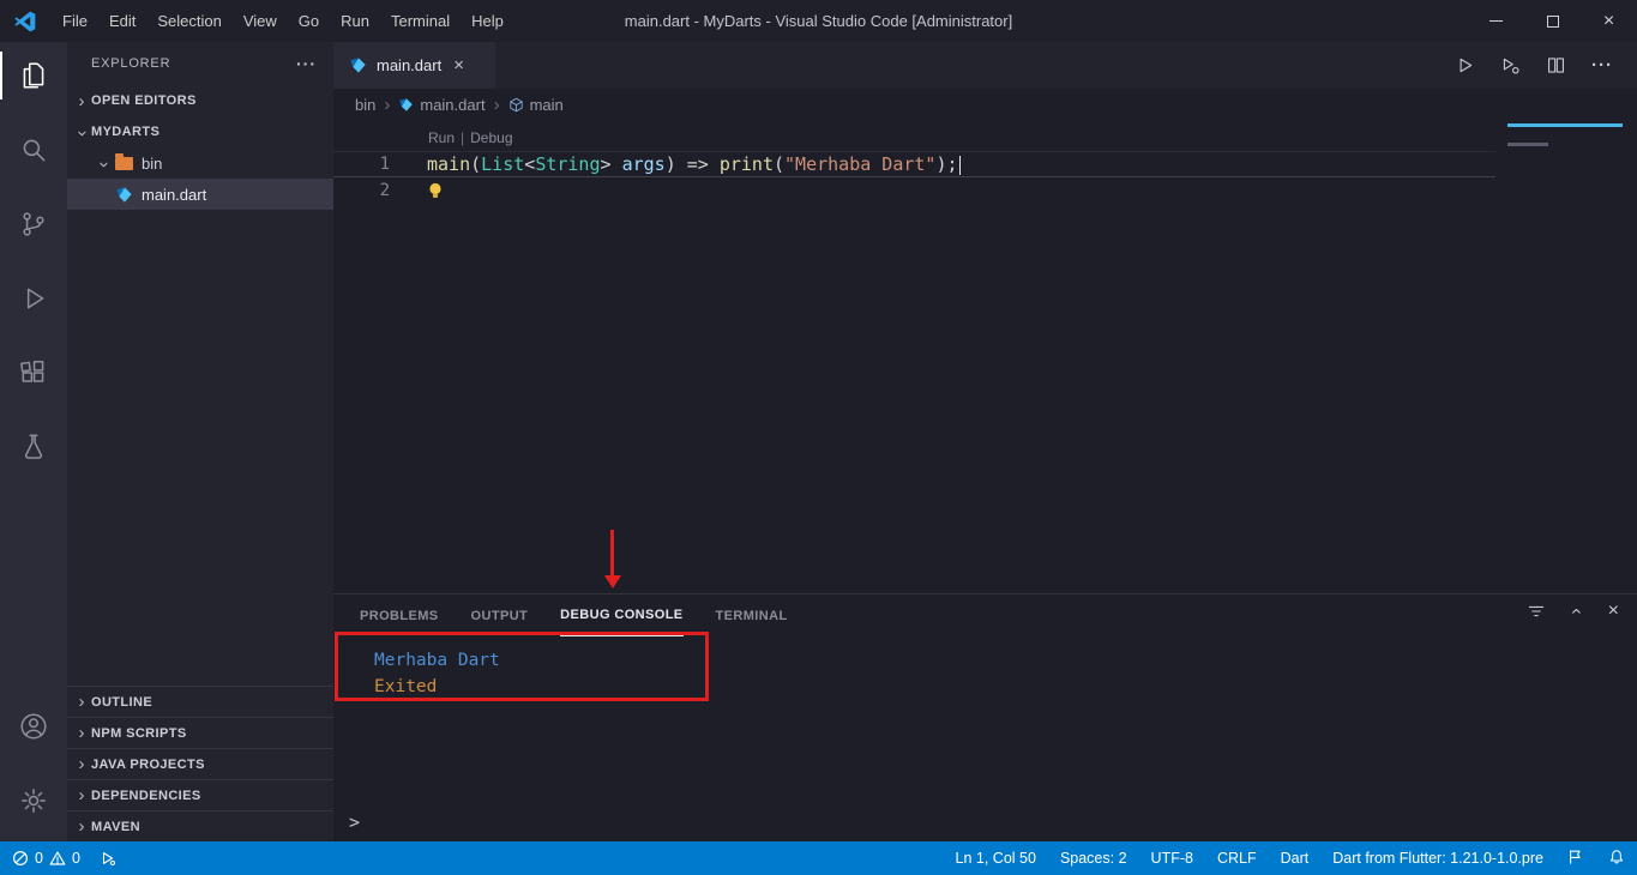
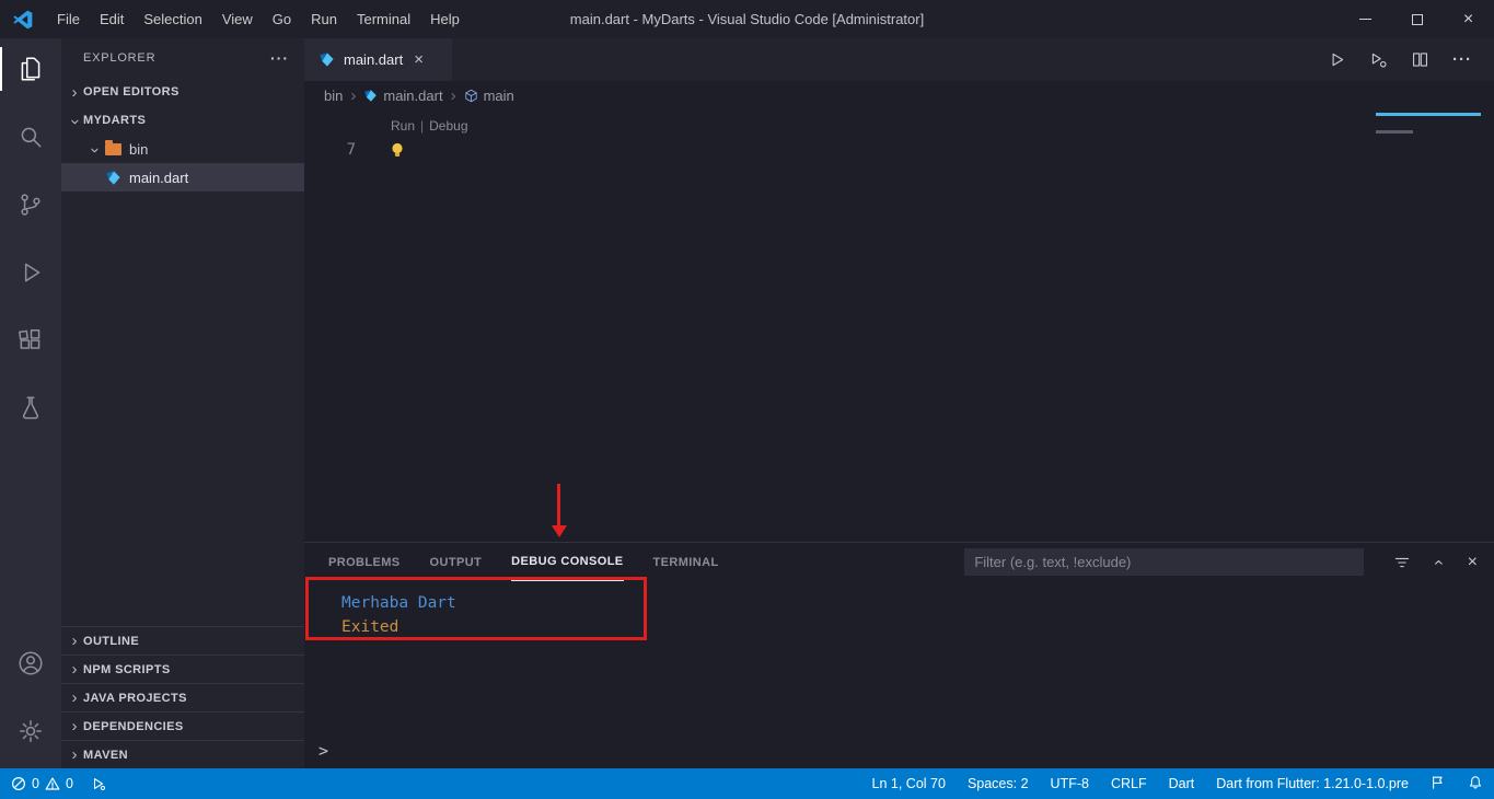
  File
  Edit
  Selection
  View
  Go
  Run
  Terminal
  Help
  main.dart - MyDarts - Visual Studio Code [Administrator]
  ×
  EXPLORER
  ···
  ›
  OPEN EDITORS
  MYDARTS
  bin
  main.dart
  ›
  OUTLINE
  ›
  NPM SCRIPTS
  ›
  JAVA PROJECTS
  ›
  DEPENDENCIES
  ›
  MAVEN
  main.dart
  ×
  ···
  bin
  ›
  main.dart
  ›
  main
  Run | Debug
- 1
- main(List<String> args) => print("Merhaba Dart");
- 2
+ 7
  PROBLEMS
  OUTPUT
  DEBUG CONSOLE
  TERMINAL
+ Filter (e.g. text, !exclude)
  ×
  Merhaba Dart
  Exited
  >
  0
  0
- Ln 1, Col 50
+ Ln 1, Col 70
  Spaces: 2
  UTF-8
  CRLF
  Dart
  Dart from Flutter: 1.21.0-1.0.pre
